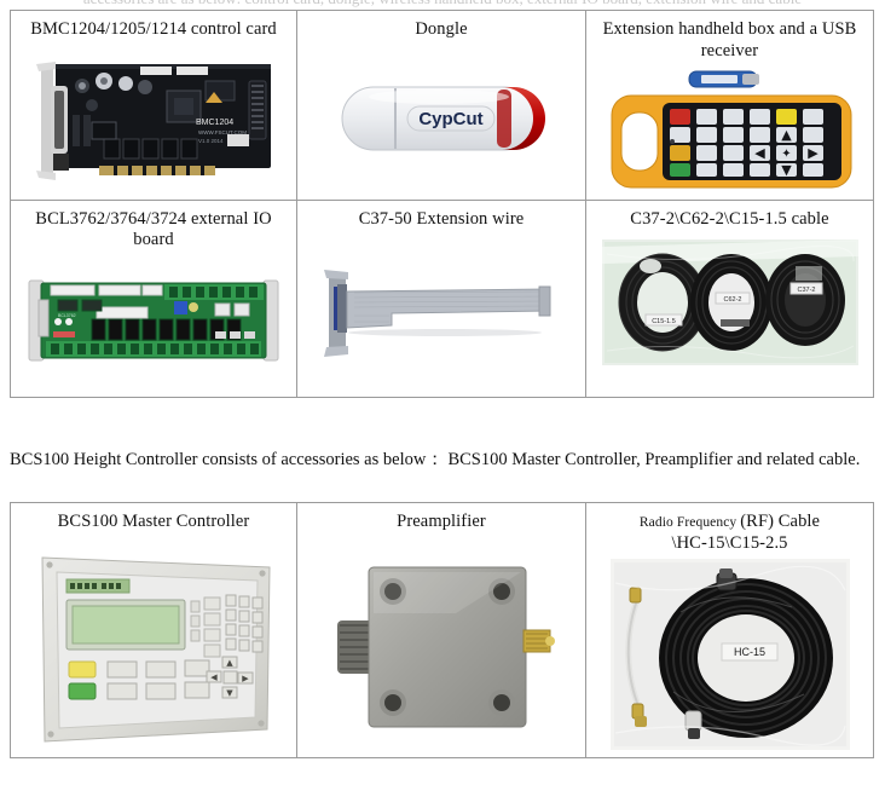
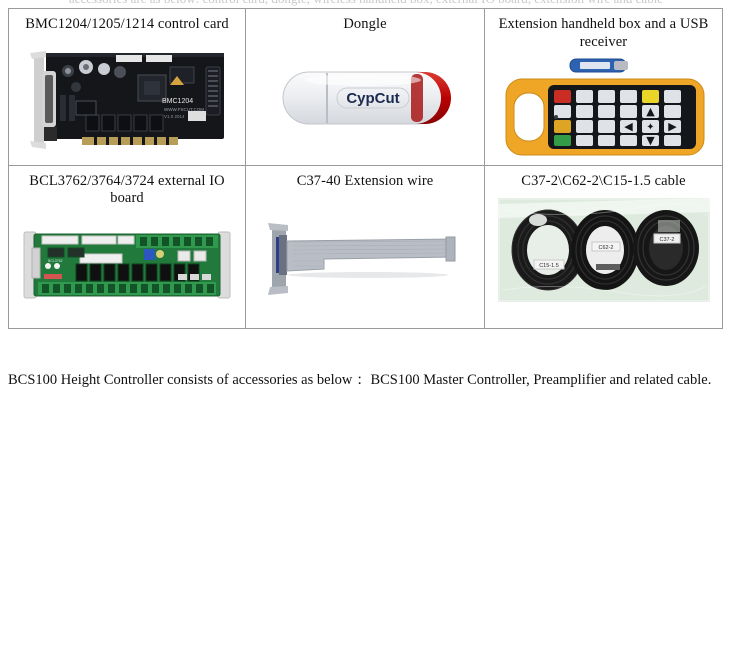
  BMC1204/1205/1214 control card	Dongle CypCut	Extension handheld box and a USB receiver ▲ ◀ ▶ ▼ ✦
- BCL3762/3764/3724 external IO board	C37-50 Extension wire	C37-2\C62-2\C15-1.5 cable
+ BCL3762/3764/3724 external IO board	C37-40 Extension wire	C37-2\C62-2\C15-1.5 cable
  BCS100 Height Controller consists of accessories as below： BCS100 Master Controller, Preamplifier and related cable.
- BCS100 Master Controller ▲ ◀ ▶ ▼	Preamplifier	Radio Frequency (RF) Cable \HC-15\C15-2.5 HC-15
